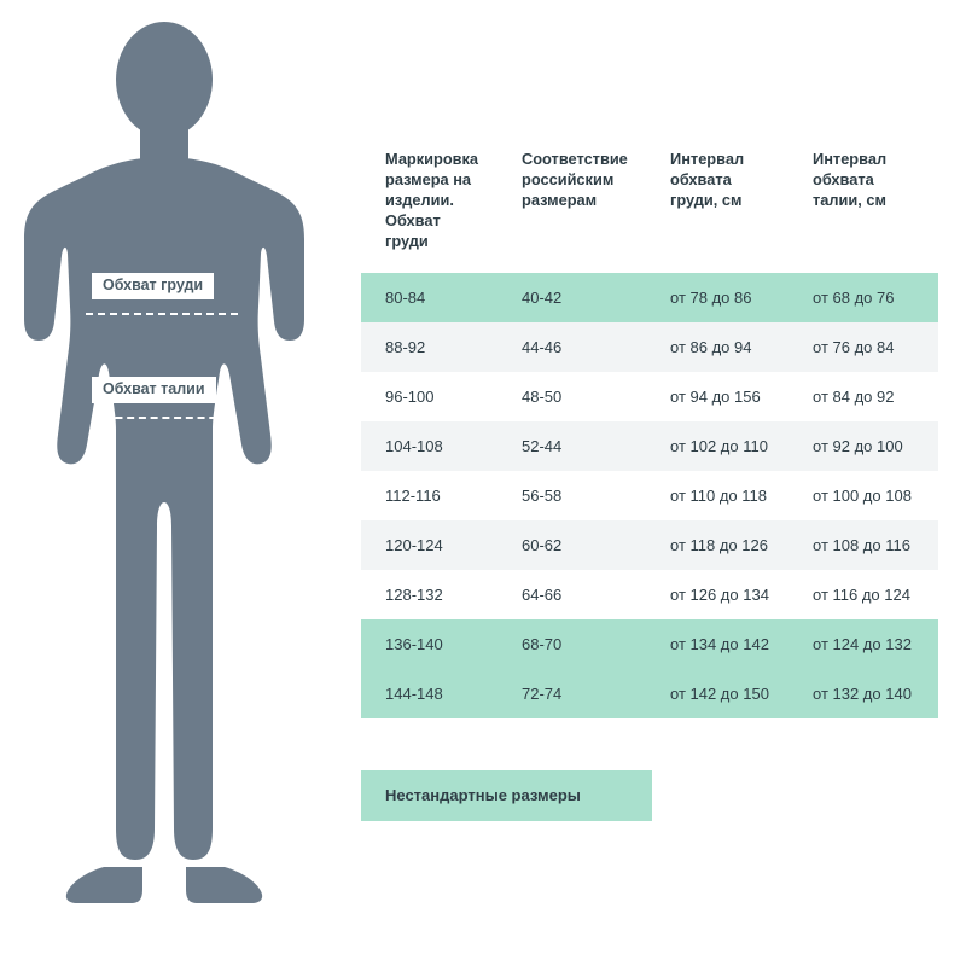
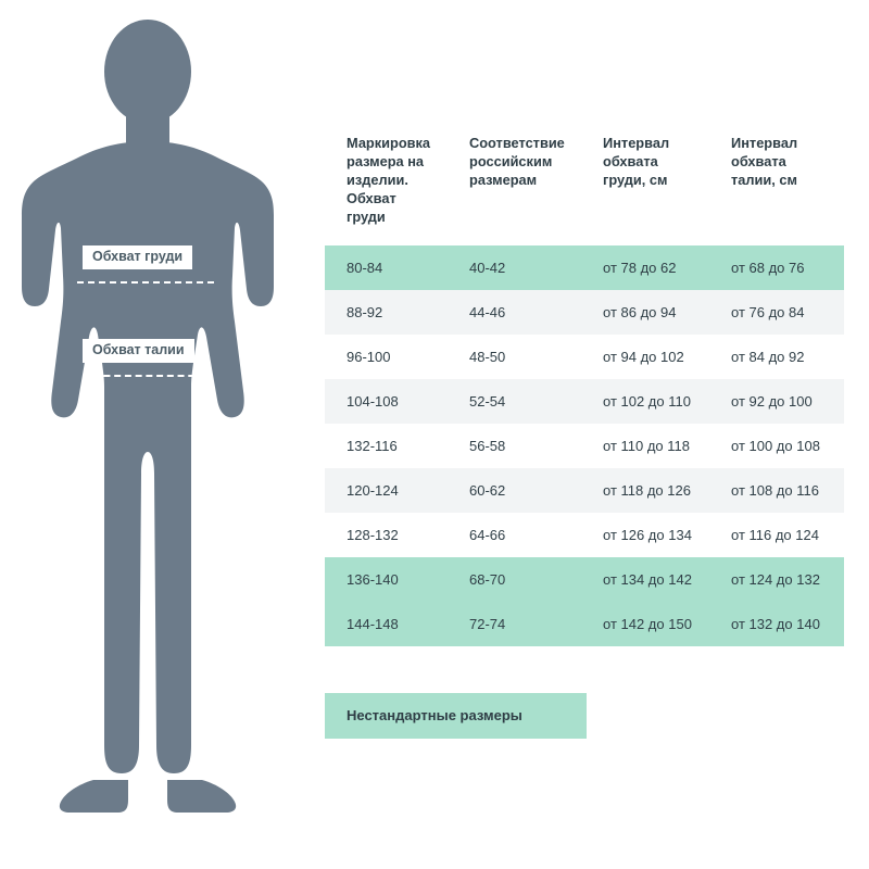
  Обхват груди
  Обхват талии
  Маркировка размера на изделии. Обхват груди	Соответствие российским размерам	Интервал обхвата груди, см	Интервал обхвата талии, см
- 80-84	40-42	от 78 до 86	от 68 до 76
+ 80-84	40-42	от 78 до 62	от 68 до 76
  88-92	44-46	от 86 до 94	от 76 до 84
- 96-100	48-50	от 94 до 156	от 84 до 92
+ 96-100	48-50	от 94 до 102	от 84 до 92
- 104-108	52-44	от 102 до 110	от 92 до 100
+ 104-108	52-54	от 102 до 110	от 92 до 100
- 112-116	56-58	от 110 до 118	от 100 до 108
+ 132-116	56-58	от 110 до 118	от 100 до 108
  120-124	60-62	от 118 до 126	от 108 до 116
  128-132	64-66	от 126 до 134	от 116 до 124
  136-140	68-70	от 134 до 142	от 124 до 132
  144-148	72-74	от 142 до 150	от 132 до 140
  Нестандартные размеры
